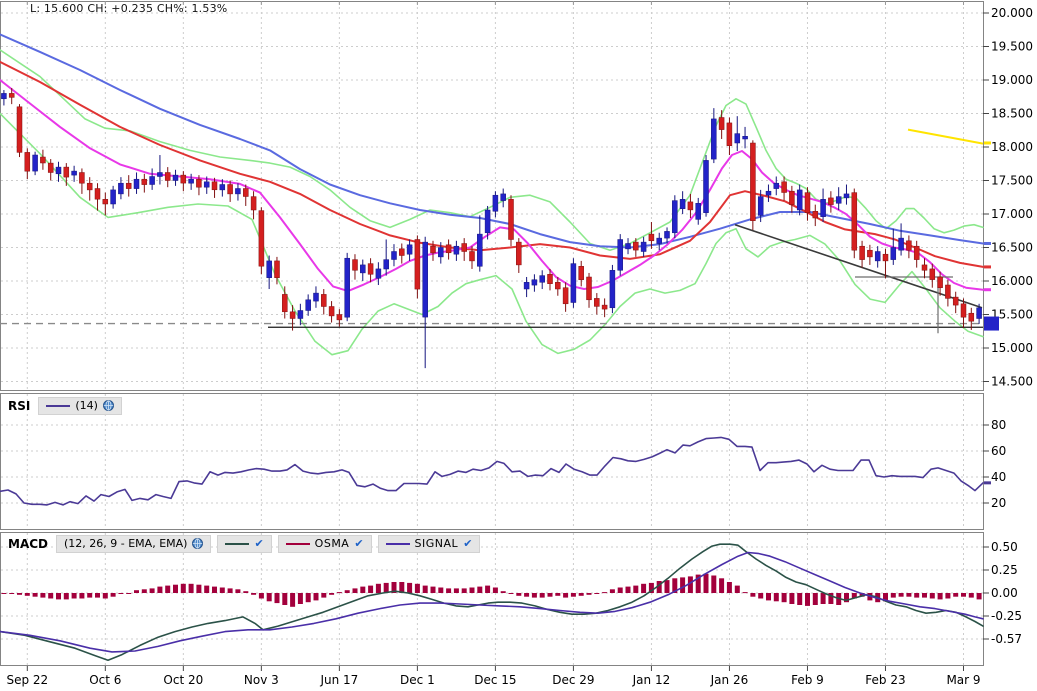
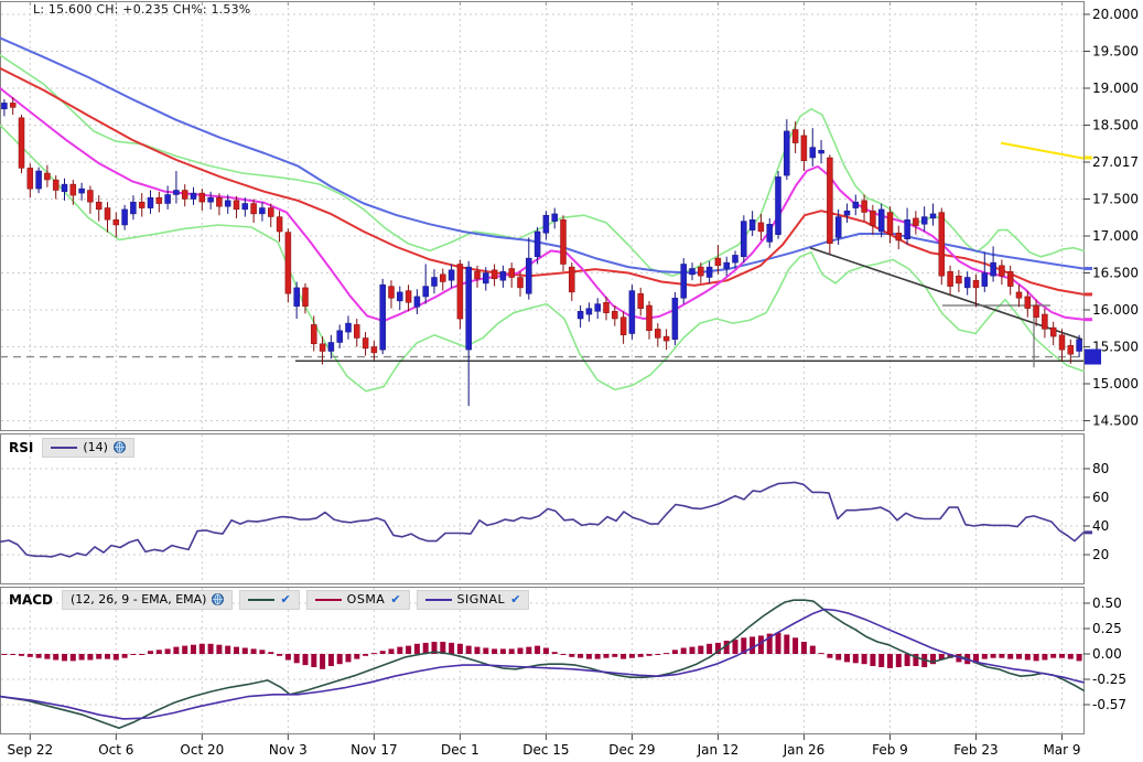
  20.000
  19.500
  19.000
  18.500
- 18.000
+ 27.017
  17.500
  17.000
  16.500
  16.000
  15.500
  15.000
  14.500
  80
  60
  40
  20
  0.50
  0.25
  0.00
  -0.25
  -0.57
  Sep 22
  Oct 6
  Oct 20
  Nov 3
- Jun 17
+ Nov 17
  Dec 1
  Dec 15
  Dec 29
  Jan 12
  Jan 26
  Feb 9
  Feb 23
  Mar 9
  L: 15.600 CH: +0.235 CH%: 1.53%
  RSI
  (14)
  MACD
  (12, 26, 9 - EMA, EMA)
  ✔
  OSMA
  ✔
  SIGNAL
  ✔
